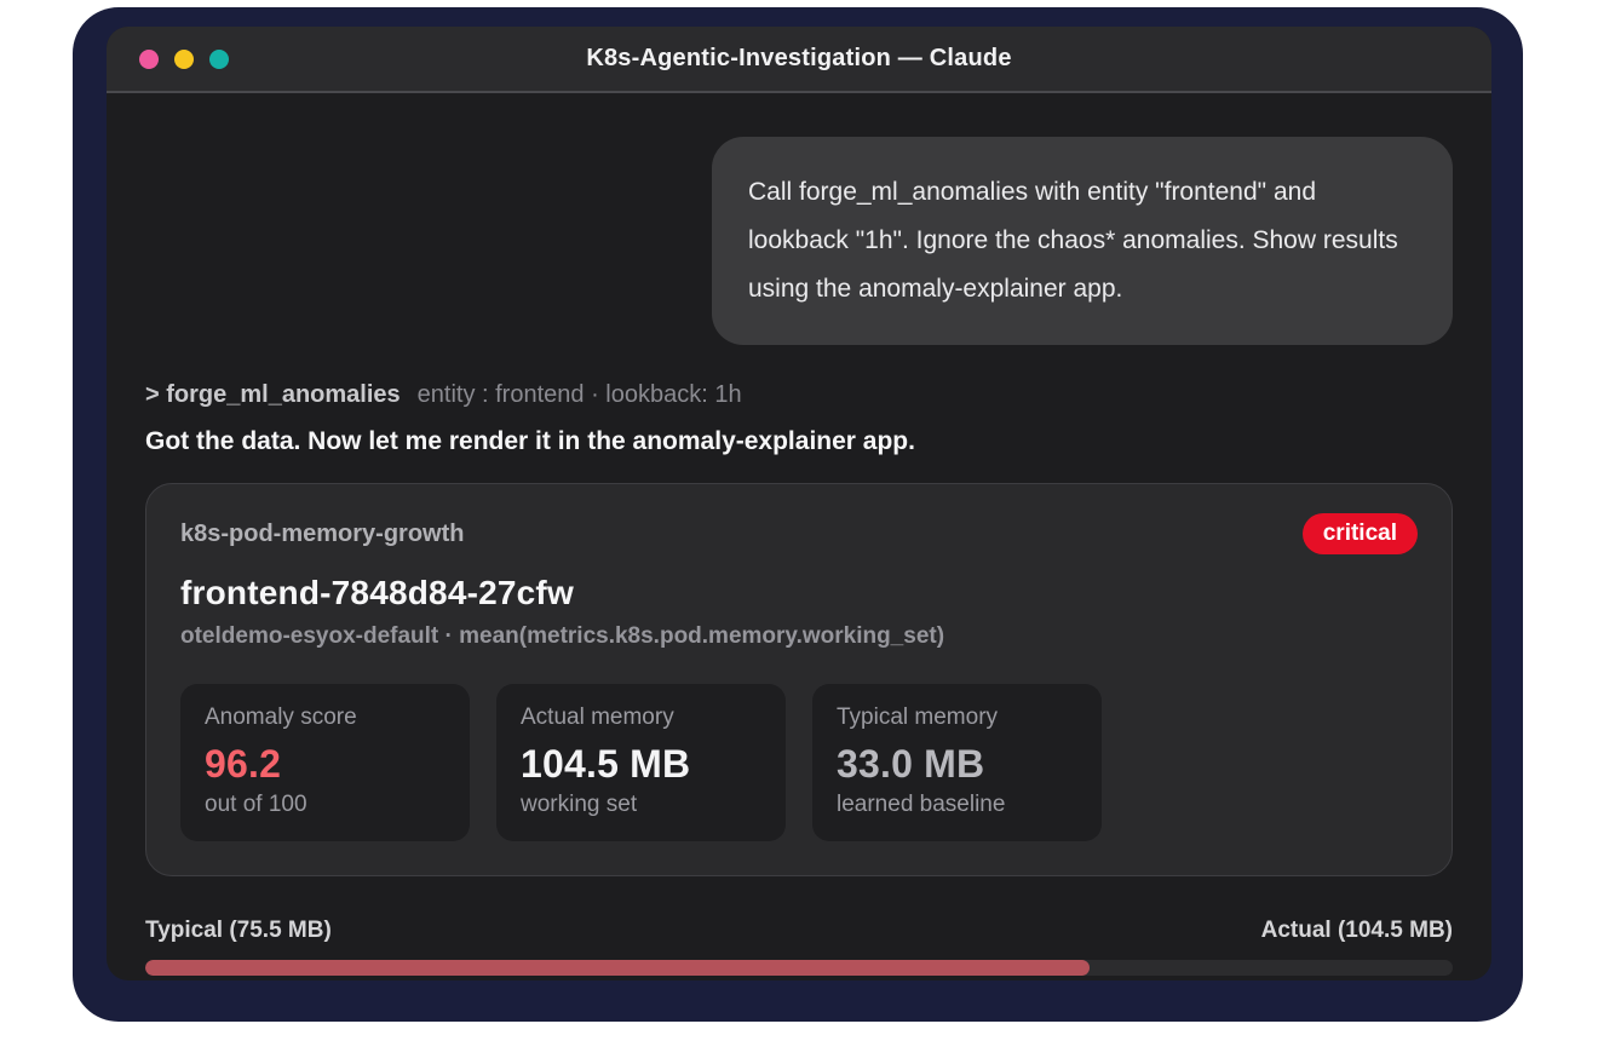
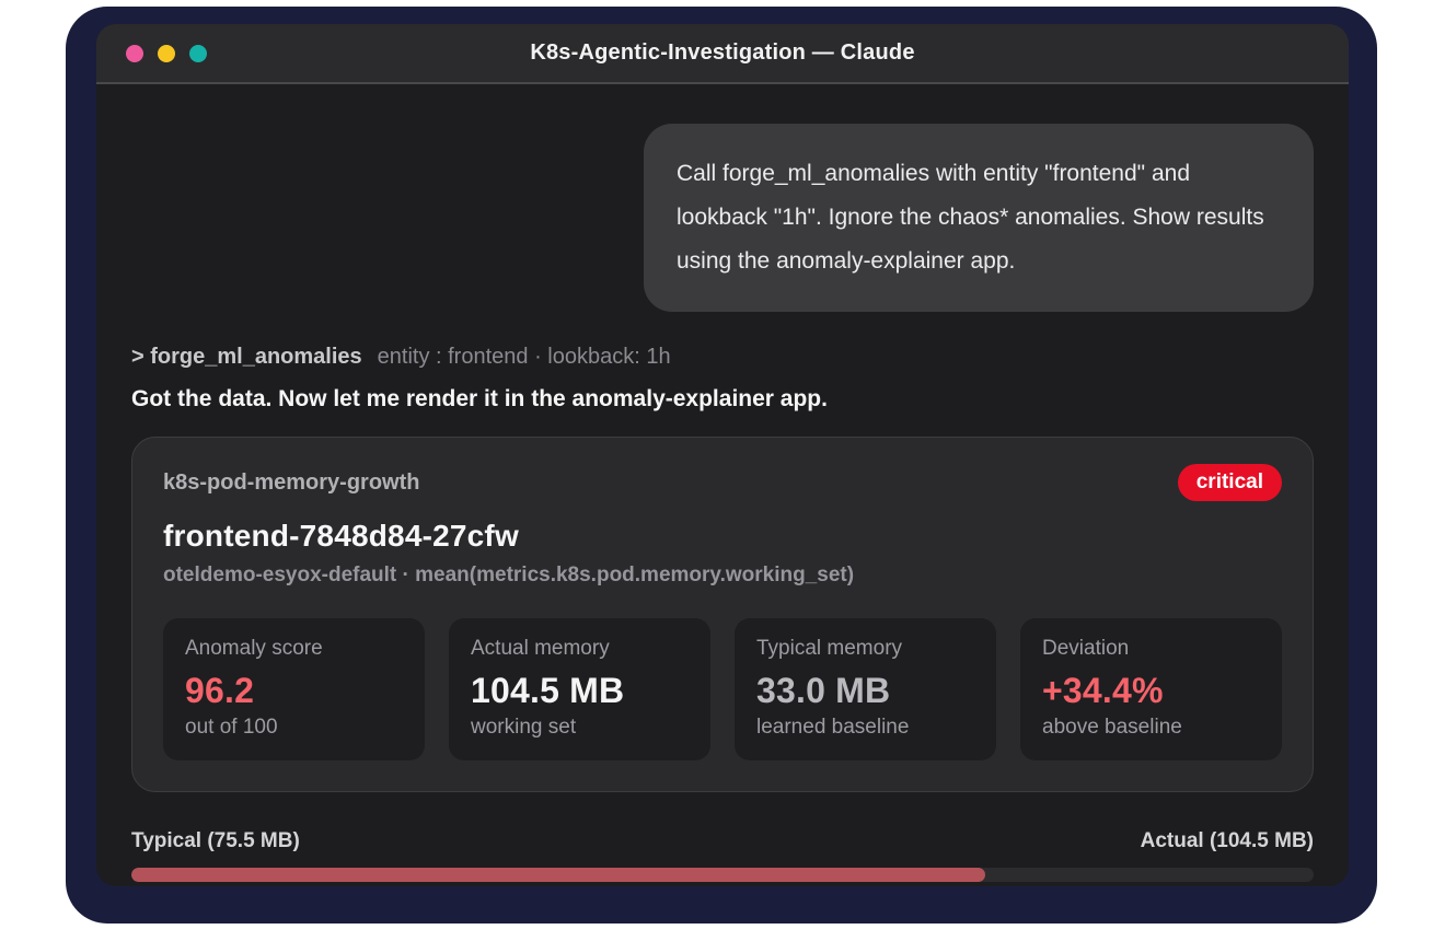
  K8s-Agentic-Investigation — Claude
  Call forge_ml_anomalies with entity "frontend" and lookback "1h". Ignore the chaos* anomalies. Show results using the anomaly-explainer app.
  > forge_ml_anomalies entity : frontend · lookback: 1h
  Got the data. Now let me render it in the anomaly-explainer app.
  k8s-pod-memory-growth
  critical
  frontend-7848d84-27cfw
  oteldemo-esyox-default · mean(metrics.k8s.pod.memory.working_set)
  Anomaly score
  96.2
  out of 100
  Actual memory
  104.5 MB
  working set
  Typical memory
  33.0 MB
  learned baseline
+ Deviation
+ +34.4%
+ above baseline
  Typical (75.5 MB)
  Actual (104.5 MB)
